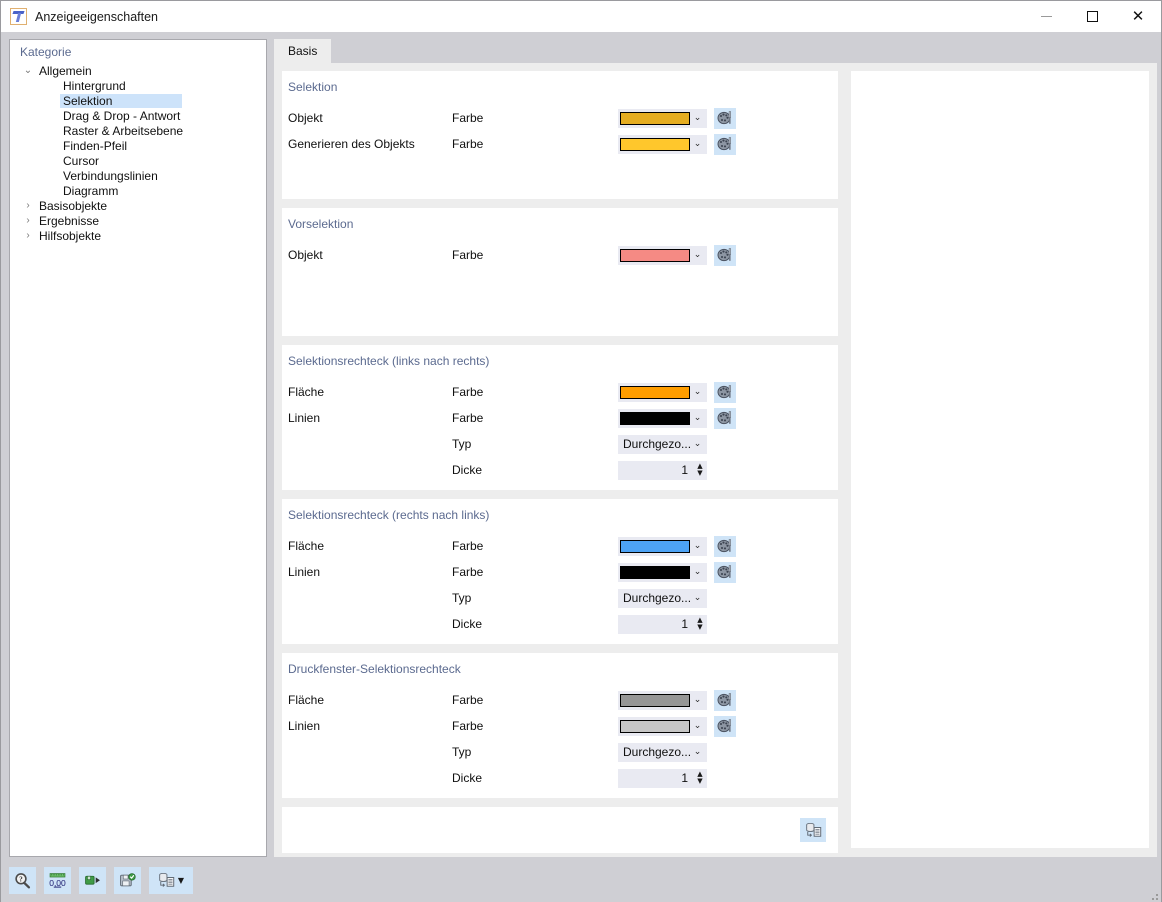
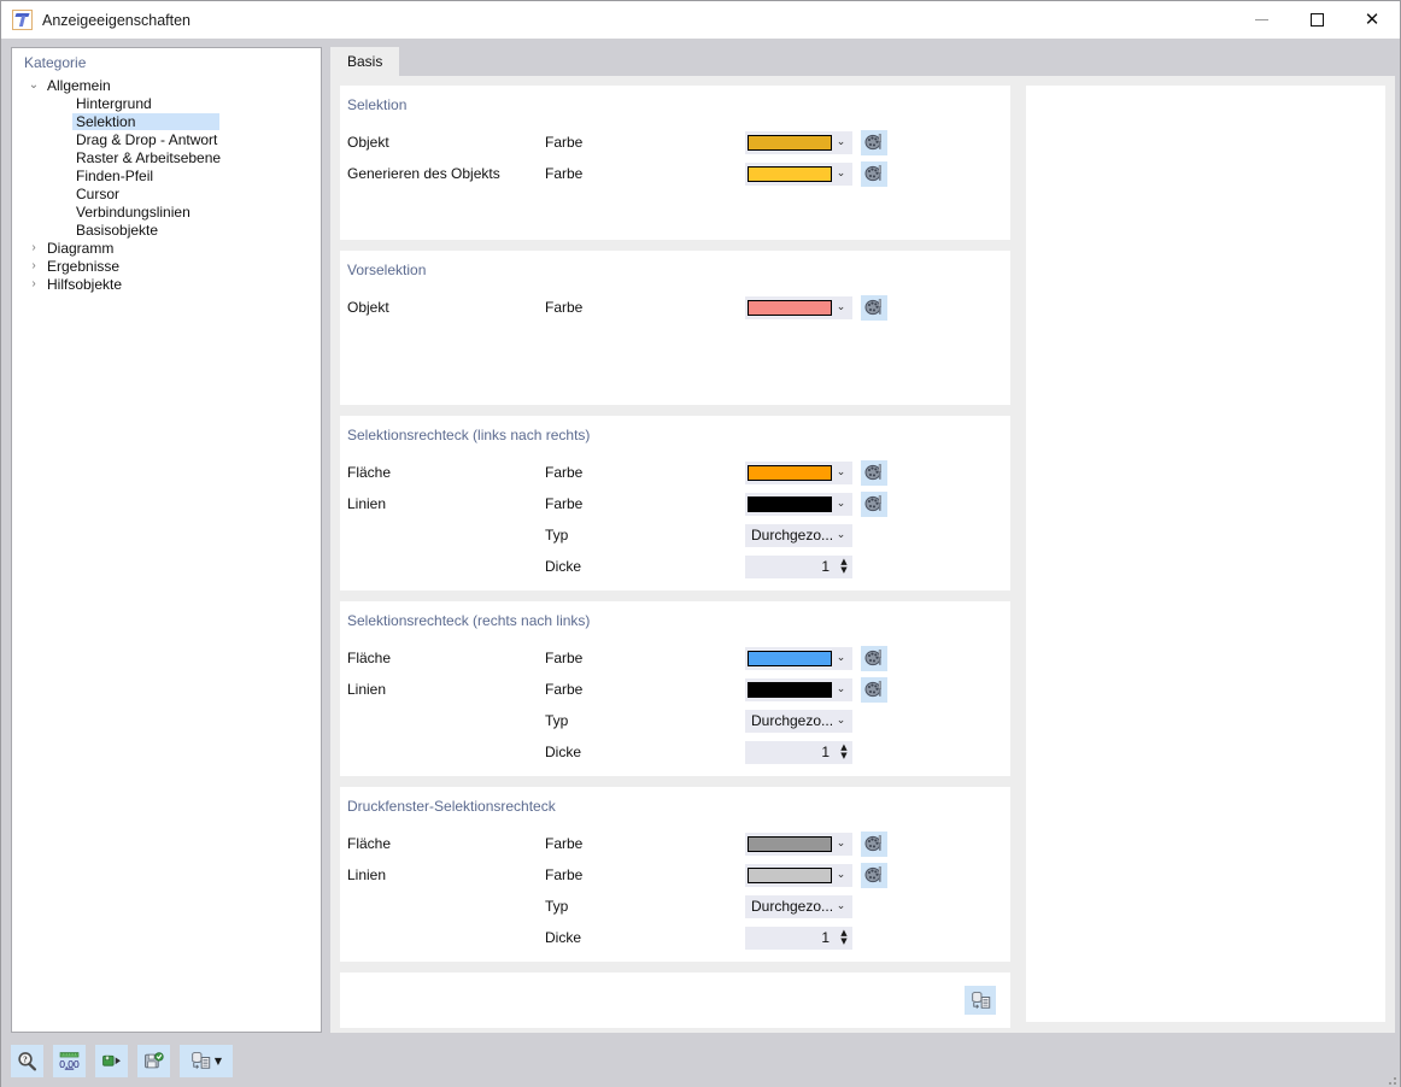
  Anzeigeeigenschaften
  ✕
  Kategorie
  ⌄
  Allgemein
  Hintergrund
  Selektion
  Drag & Drop - Antwort
  Raster & Arbeitsebene
  Finden-Pfeil
  Cursor
  Verbindungslinien
- Diagramm
+ Basisobjekte
  ›
- Basisobjekte
+ Diagramm
  ›
  Ergebnisse
  ›
  Hilfsobjekte
  Basis
  Selektion
  Objekt
  Farbe
  ⌄
  Generieren des Objekts
  Farbe
  ⌄
  Vorselektion
  Objekt
  Farbe
  ⌄
  Selektionsrechteck (links nach rechts)
  Fläche
  Farbe
  ⌄
  Linien
  Farbe
  ⌄
  Typ
  Durchgezo...
  ⌄
  Dicke
  1
  ▲
  ▼
  Selektionsrechteck (rechts nach links)
  Fläche
  Farbe
  ⌄
  Linien
  Farbe
  ⌄
  Typ
  Durchgezo...
  ⌄
  Dicke
  1
  ▲
  ▼
  Druckfenster-Selektionsrechteck
  Fläche
  Farbe
  ⌄
  Linien
  Farbe
  ⌄
  Typ
  Durchgezo...
  ⌄
  Dicke
  1
  ▲
  ▼
  0,00
  ▼
